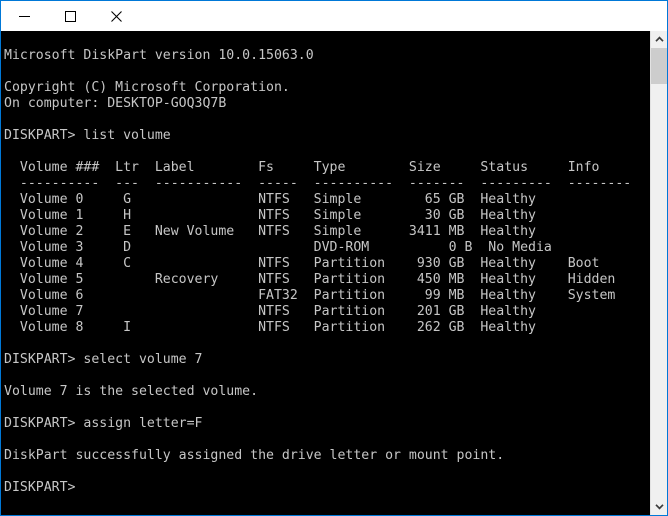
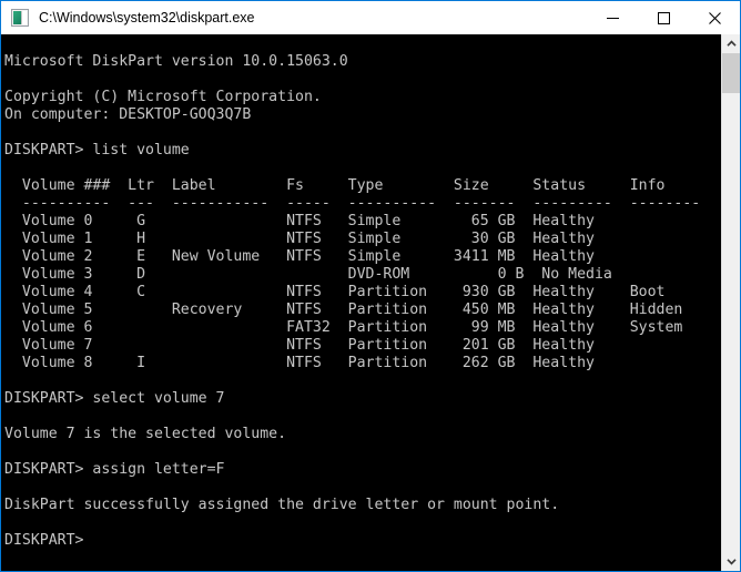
+ C:\Windows\system32\diskpart.exe
  Microsoft DiskPart version 10.0.15063.0
  Copyright (C) Microsoft Corporation.
  On computer: DESKTOP-GOQ3Q7B
  DISKPART> list volume
  Volume ### Ltr Label Fs Type Size Status Info
  ---------- --- ----------- ----- ---------- ------- --------- --------
  Volume 0 G NTFS Simple 65 GB Healthy
  Volume 1 H NTFS Simple 30 GB Healthy
  Volume 2 E New Volume NTFS Simple 3411 MB Healthy
  Volume 3 D DVD-ROM 0 B No Media
  Volume 4 C NTFS Partition 930 GB Healthy Boot
  Volume 5 Recovery NTFS Partition 450 MB Healthy Hidden
  Volume 6 FAT32 Partition 99 MB Healthy System
  Volume 7 NTFS Partition 201 GB Healthy
  Volume 8 I NTFS Partition 262 GB Healthy
  DISKPART> select volume 7
  Volume 7 is the selected volume.
  DISKPART> assign letter=F
  DiskPart successfully assigned the drive letter or mount point.
  DISKPART>
